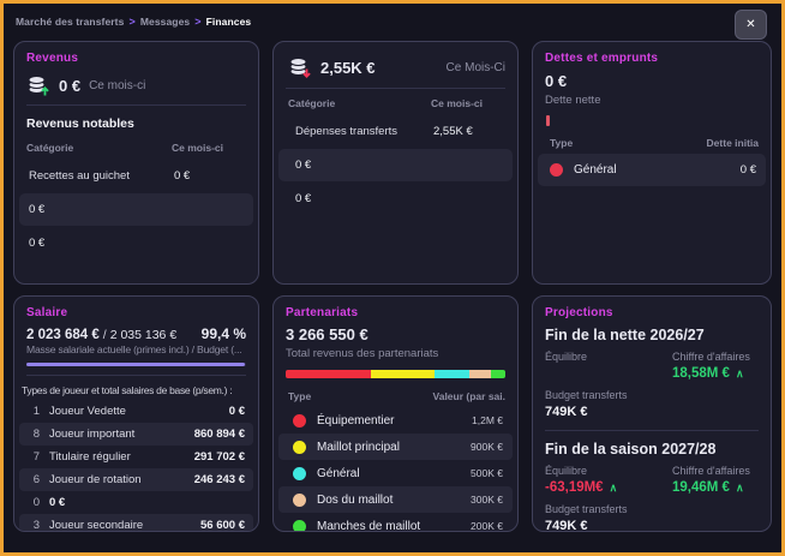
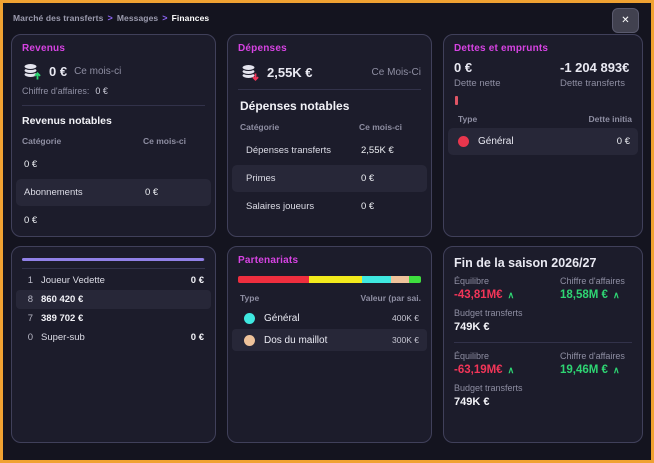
  Marché des transferts
  >
  Messages
  >
  Finances
  ✕
  Revenus
  0 €
  Ce mois-ci
+ Chiffre d'affaires: 0 €
  Revenus notables
  Catégorie
  Ce mois-ci
- Recettes au guichet
  0 €
+ Abonnements
  0 €
  0 €
+ Dépenses
  2,55K €
  Ce Mois-Ci
+ Dépenses notables
  Catégorie
  Ce mois-ci
  Dépenses transferts
  2,55K €
+ Primes
  0 €
+ Salaires joueurs
  0 €
  Dettes et emprunts
  0 €
  Dette nette
+ -1 204 893€
+ Dette transferts
  Type
  Dette initia
  Général
  0 €
- Salaire
- 2 023 684 €
- /
- 2 035 136 €
- 99,4 %
- Masse salariale actuelle (primes incl.) / Budget (...
- Types de joueur et total salaires de base (p/sem.) :
  1
  Joueur Vedette
  0 €
  8
- Joueur important
- 860 894 €
+ 860 420 €
  7
- Titulaire régulier
- 291 702 €
+ 389 702 €
- 6
- Joueur de rotation
- 246 243 €
  0
+ Super-sub
  0 €
- 3
- Joueur secondaire
- 56 600 €
  Partenariats
- 3 266 550 €
- Total revenus des partenariats
  Type
  Valeur (par sai.
- Équipementier
- 1,2M €
- Maillot principal
- 900K €
  Général
- 500K €
+ 400K €
  Dos du maillot
  300K €
- Manches de maillot
- 200K €
- Projections
- Fin de la nette 2026/27
+ Fin de la saison 2026/27
  Équilibre
+ -43,81M€ ∧
  Chiffre d'affaires
  18,58M € ∧
  Budget transferts
  749K €
- Fin de la saison 2027/28
  Équilibre
  -63,19M€ ∧
  Chiffre d'affaires
  19,46M € ∧
  Budget transferts
  749K €
